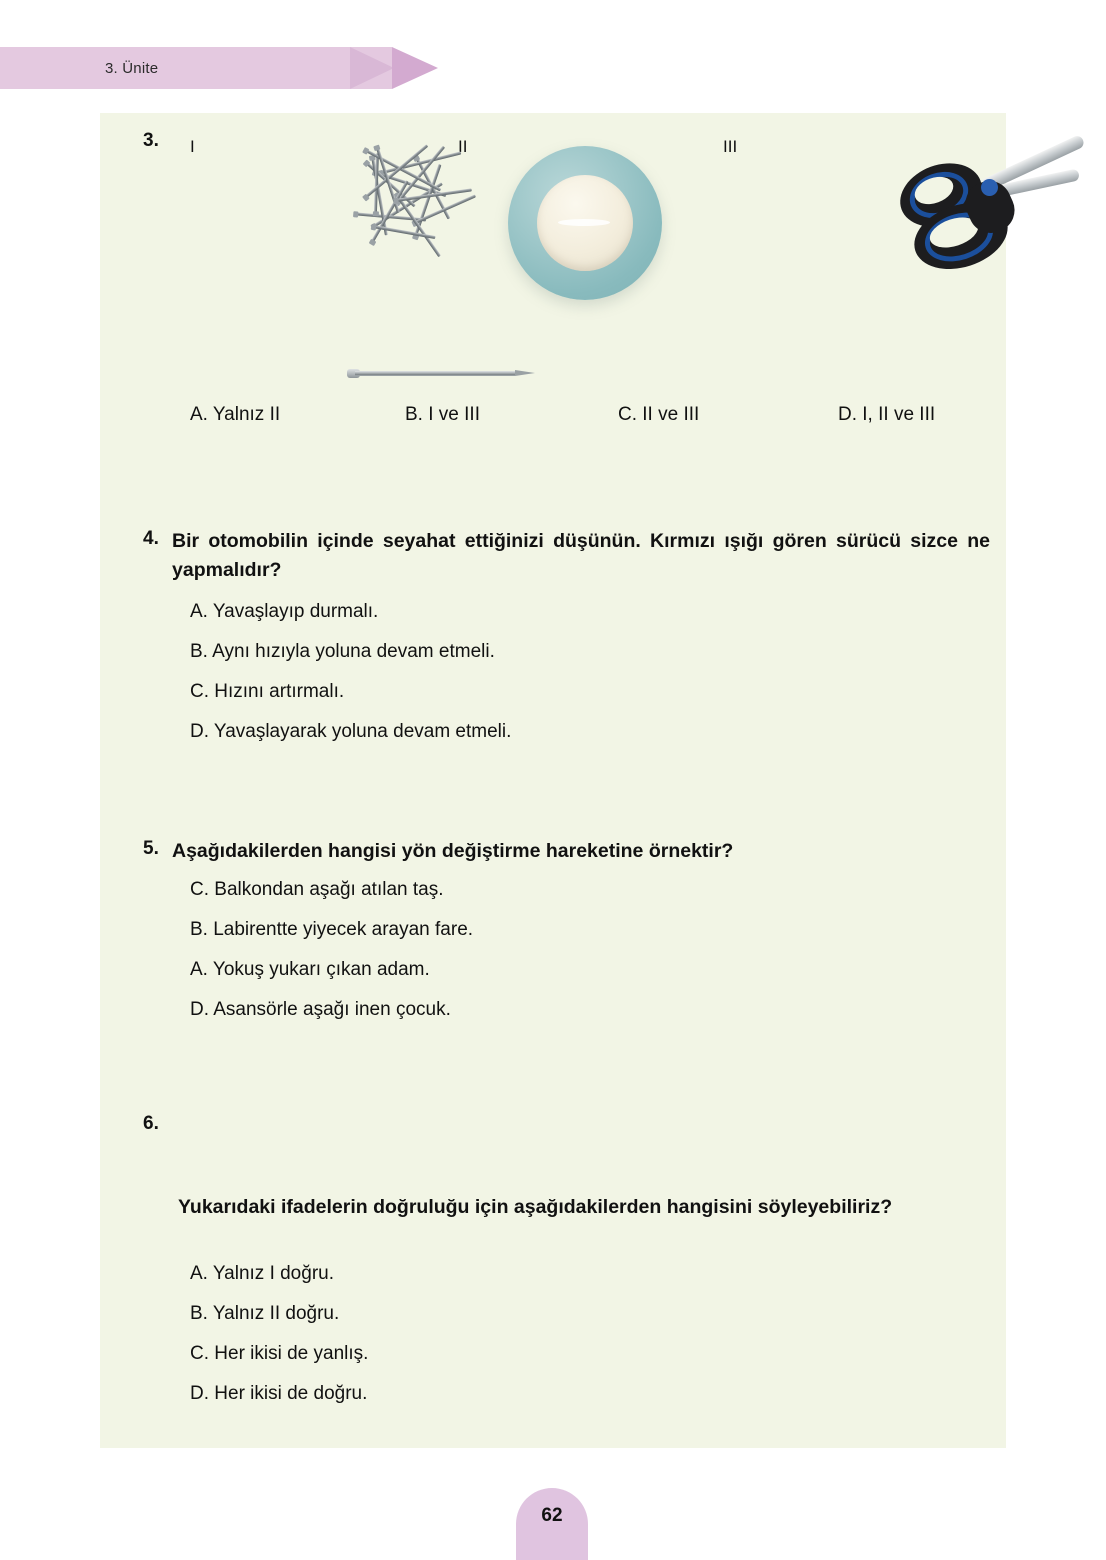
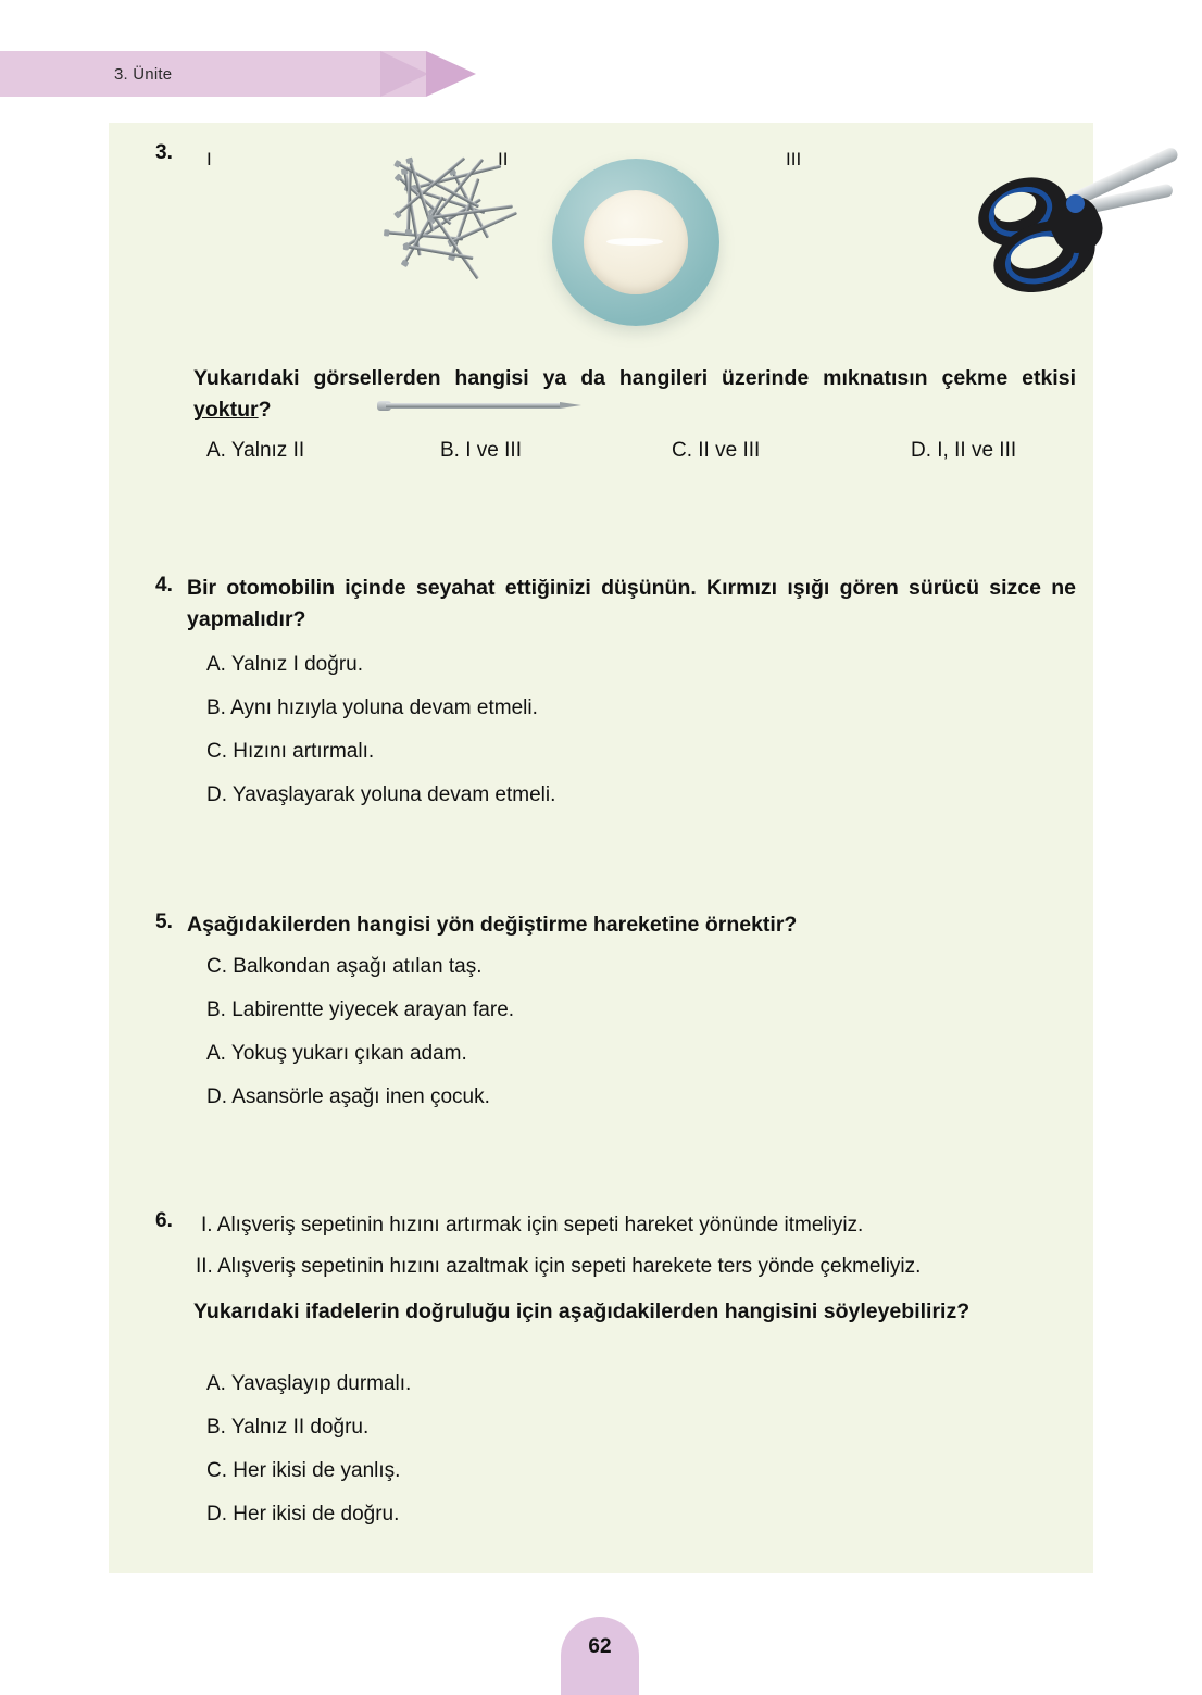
  3. Ünite
  3.
  I
  II
  III
+ Yukarıdaki görsellerden hangisi ya da hangileri üzerinde mıknatısın çekme etkisi yoktur?
  A. Yalnız II
  B. I ve III
  C. II ve III
  D. I, II ve III
  4.
  Bir otomobilin içinde seyahat ettiğinizi düşünün. Kırmızı ışığı gören sürücü sizce ne yapmalıdır?
- A. Yavaşlayıp durmalı.
+ A. Yalnız I doğru.
  B. Aynı hızıyla yoluna devam etmeli.
  C. Hızını artırmalı.
  D. Yavaşlayarak yoluna devam etmeli.
  5.
  Aşağıdakilerden hangisi yön değiştirme hareketine örnektir?
  C. Balkondan aşağı atılan taş.
  B. Labirentte yiyecek arayan fare.
  A. Yokuş yukarı çıkan adam.
  D. Asansörle aşağı inen çocuk.
  6.
+ I. Alışveriş sepetinin hızını artırmak için sepeti hareket yönünde itmeliyiz.
+ II. Alışveriş sepetinin hızını azaltmak için sepeti harekete ters yönde çekmeliyiz.
  Yukarıdaki ifadelerin doğruluğu için aşağıdakilerden hangisini söyleyebiliriz?
- A. Yalnız I doğru.
+ A. Yavaşlayıp durmalı.
  B. Yalnız II doğru.
  C. Her ikisi de yanlış.
  D. Her ikisi de doğru.
  62
